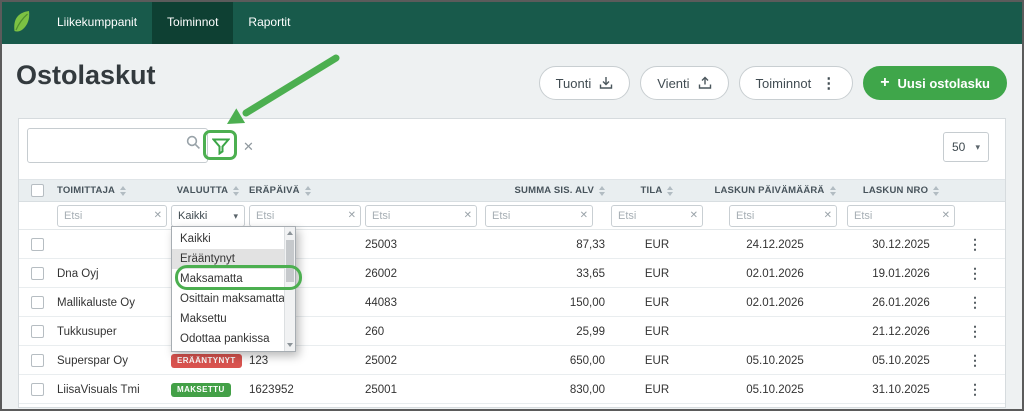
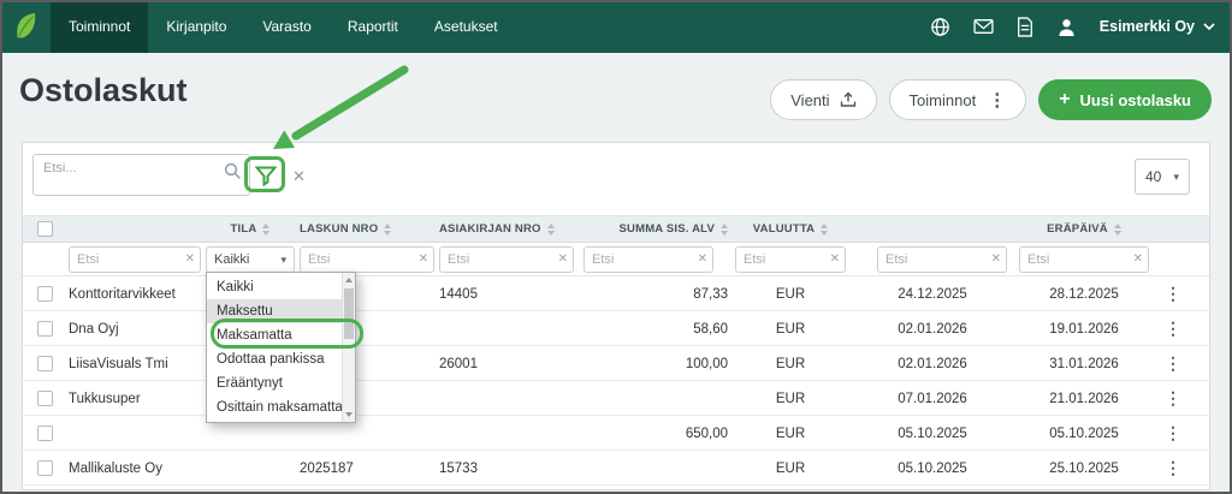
- Liikekumppanit
  Toiminnot
+ Kirjanpito
+ Varasto
  Raportit
+ Asetukset
+ Esimerkki Oy
  Ostolaskut
- Tuonti
  Vienti
  Toiminnot
  ⋮
  +
  Uusi ostolasku
+ Etsi...
  ✕
- 50
+ 40
  ▾
- TOIMITTAJA
- VALUUTTA
+ TILA
- ERÄPÄIVÄ
+ LASKUN NRO
+ ASIAKIRJAN NRO
  SUMMA SIS. ALV
- TILA
+ VALUUTTA
- LASKUN PÄIVÄMÄÄRÄ
- LASKUN NRO
+ ERÄPÄIVÄ
  Etsi
  ✕
  Kaikki
  ▾
  Etsi
  ✕
  Etsi
  ✕
  Etsi
  ✕
  Etsi
  ✕
  Etsi
  ✕
  Etsi
  ✕
+ Konttoritarvikkeet
- 25003
+ 14405
  87,33
  EUR
  24.12.2025
- 30.12.2025
+ 28.12.2025
  ⋮
  Dna Oyj
- 26002
- 33,65
+ 58,60
  EUR
  02.01.2026
  19.01.2026
  ⋮
- Mallikaluste Oy
+ LiisaVisuals Tmi
- 44083
+ 26001
- 150,00
+ 100,00
  EUR
  02.01.2026
- 26.01.2026
+ 31.01.2026
  ⋮
  Tukkusuper
- 260
- 25,99
  EUR
+ 07.01.2026
- 21.12.2026
+ 21.01.2026
  ⋮
- Superspar Oy
- ERÄÄNTYNYT
- 123
- 25002
  650,00
  EUR
  05.10.2025
  05.10.2025
  ⋮
- LiisaVisuals Tmi
+ Mallikaluste Oy
- MAKSETTU
- 1623952
+ 2025187
- 25001
+ 15733
- 830,00
  EUR
  05.10.2025
- 31.10.2025
+ 25.10.2025
  ⋮
  Kaikki
- Erääntynyt
+ Maksettu
  Maksamatta
- Osittain maksamatta
+ Odottaa pankissa
- Maksettu
+ Erääntynyt
- Odottaa pankissa
+ Osittain maksamatta
